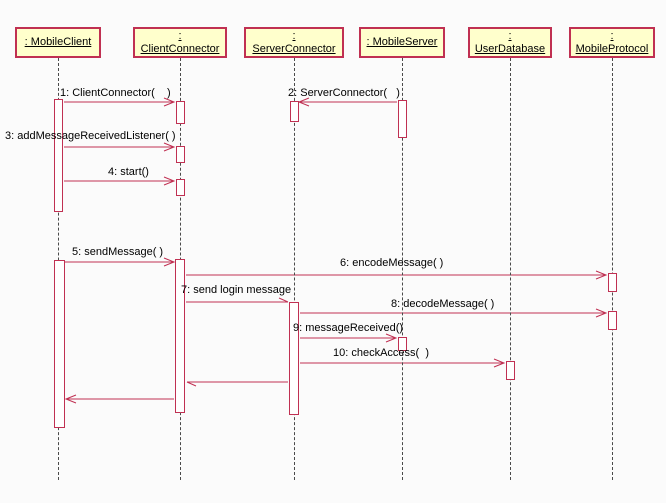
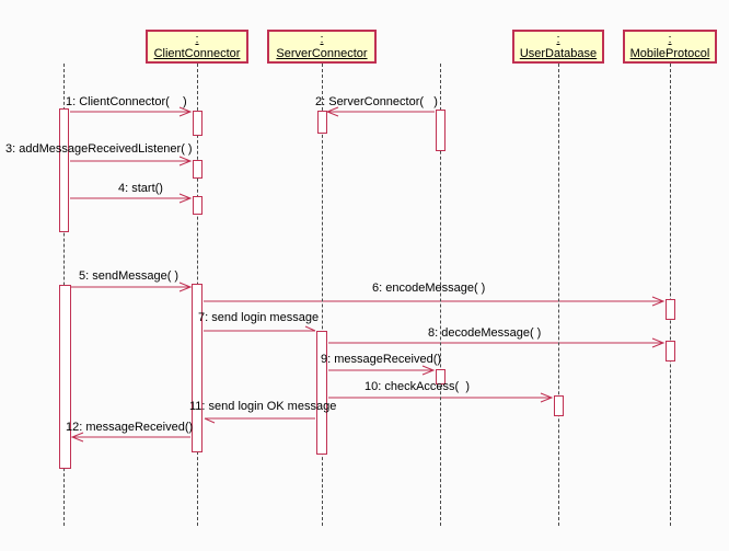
- : MobileClient
  :
  ClientConnector
  :
  ServerConnector
- : MobileServer
  :
  UserDatabase
  :
  MobileProtocol
  1: ClientConnector( )
  2: ServerConnector( )
  3: addMessageReceivedListener( )
  4: start()
  5: sendMessage( )
  6: encodeMessage( )
  7: send login message
  8: decodeMessage( )
  9: messageReceived()
  10: checkAccess( )
+ 11: send login OK message
+ 12: messageReceived()
